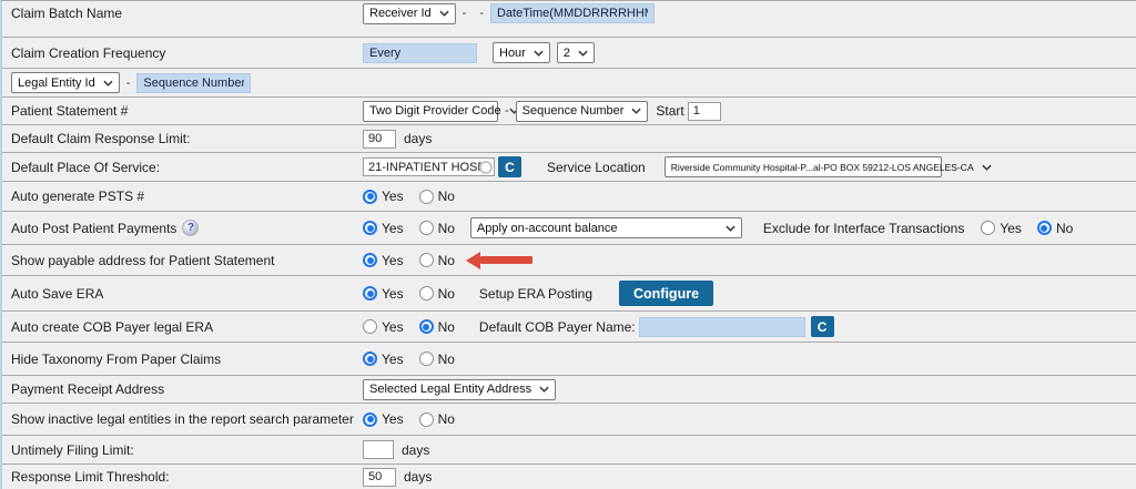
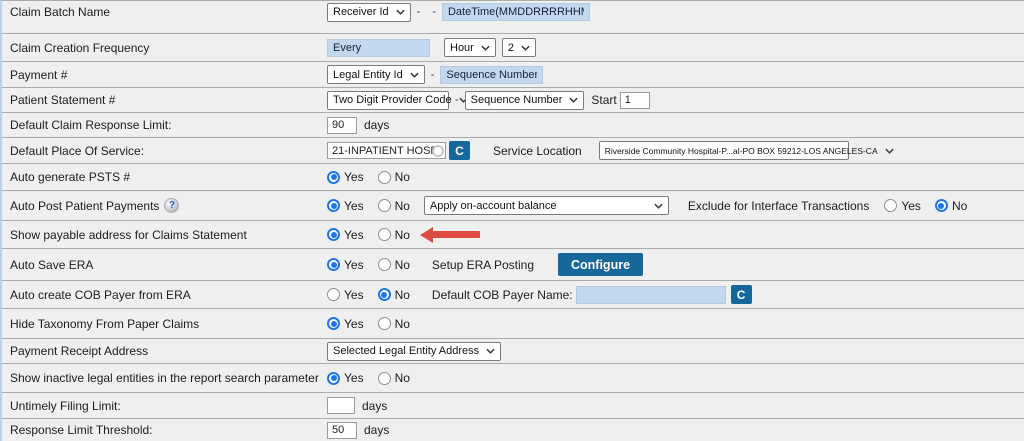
  Claim Batch Name
  Receiver Id
  -
  -
  DateTime(MMDDRRRRHH
  Claim Creation Frequency
  Every
  Hour
  2
+ Payment #
  Legal Entity Id
  -
  Sequence Number
  Patient Statement #
  Two Digit Provider Code
  -
  Sequence Number
  Start
  1
  Default Claim Response Limit:
  90
  days
  Default Place Of Service:
  21-INPATIENT HOS
  C
  Service Location
  Riverside Community Hospital-P...al-PO BOX 59212-LOS ANGELES-CA
  Auto generate PSTS #
  Yes
  No
  Auto Post Patient Payments
  ?
  Yes
  No
  Apply on-account balance
  Exclude for Interface Transactions
  Yes
  No
- Show payable address for Patient Statement
+ Show payable address for Claims Statement
  Yes
  No
  Auto Save ERA
  Yes
  No
  Setup ERA Posting
  Configure
- Auto create COB Payer legal ERA
+ Auto create COB Payer from ERA
  Yes
  No
  Default COB Payer Name:
  C
  Hide Taxonomy From Paper Claims
  Yes
  No
  Payment Receipt Address
  Selected Legal Entity Address
  Show inactive legal entities in the report search parameter
  Yes
  No
  Untimely Filing Limit:
  days
  Response Limit Threshold:
  50
  days
